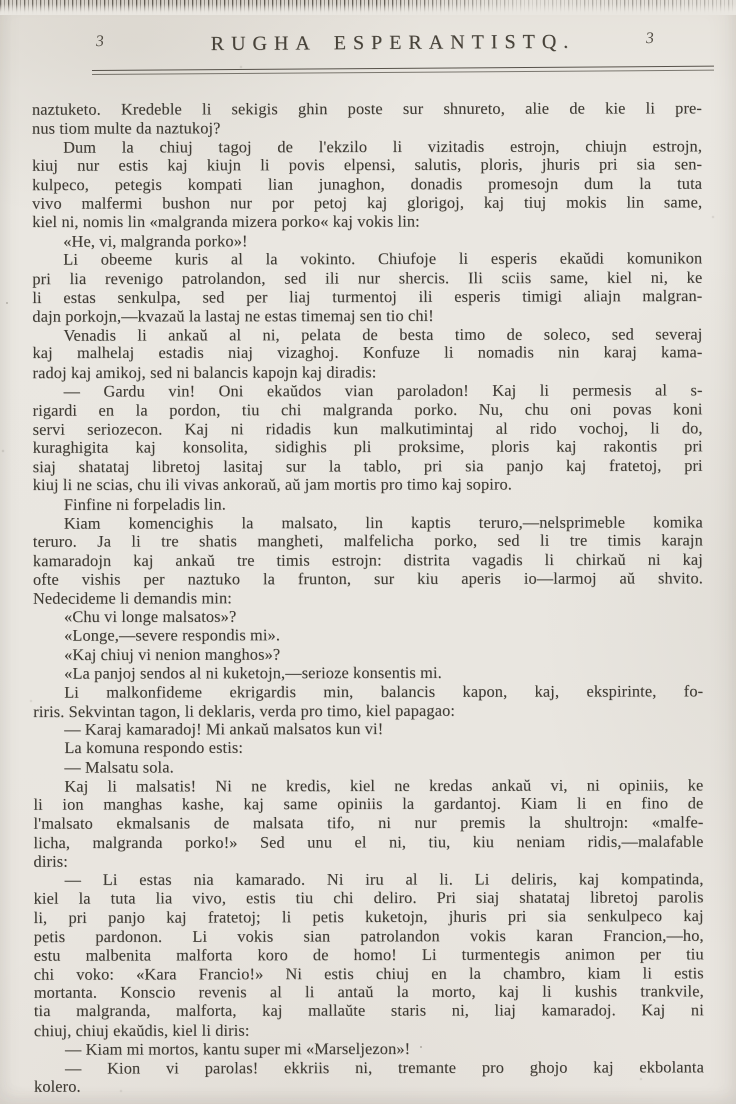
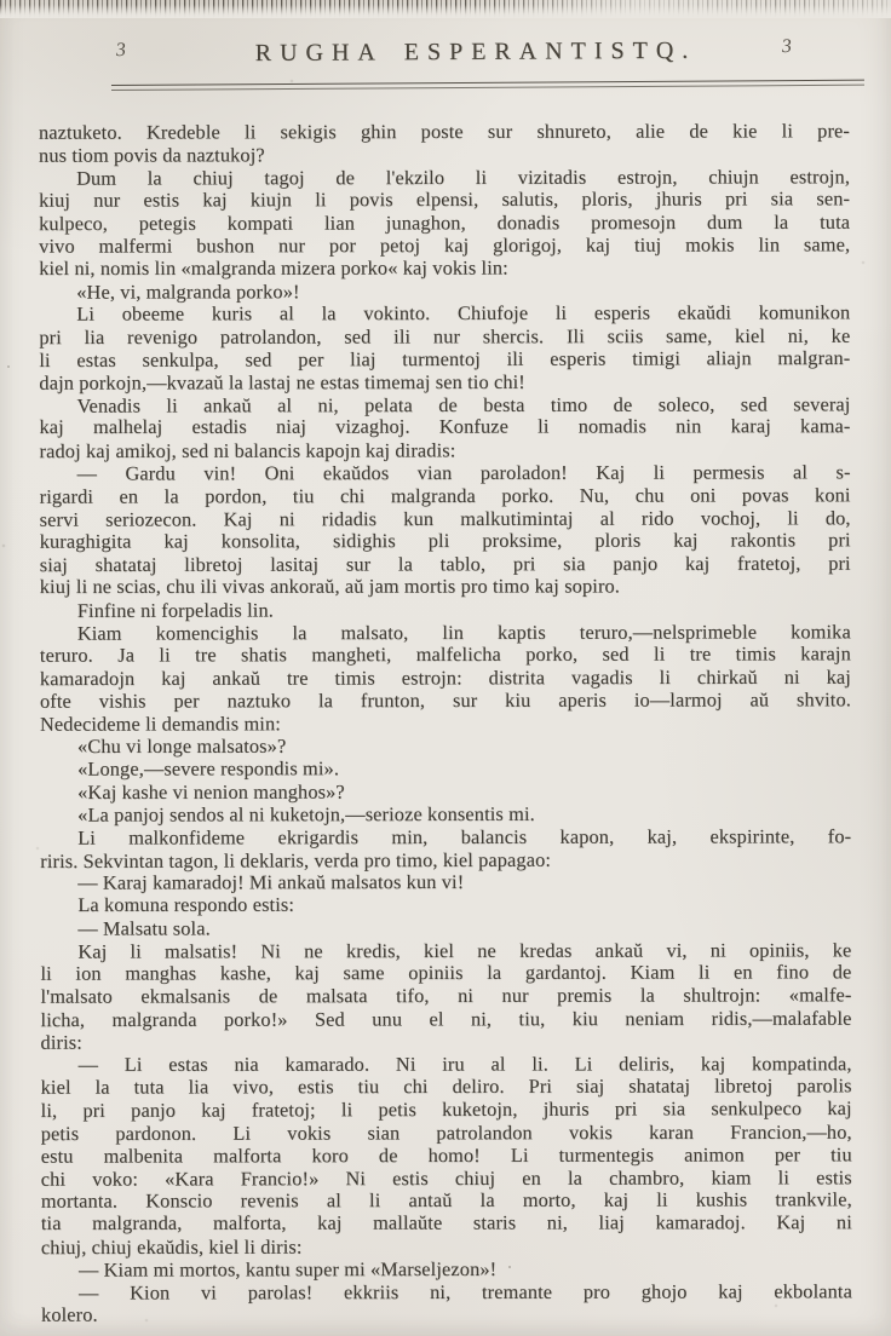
  RUGHA ESPERANTISTQ.
  naztuketo. Kredeble li sekigis ghin poste sur shnureto, alie de kie li pre-
- nus tiom multe da naztukoj?
+ nus tiom povis da naztukoj?
  Dum la chiuj tagoj de l'ekzilo li vizitadis estrojn, chiujn estrojn,
  kiuj nur estis kaj kiujn li povis elpensi, salutis, ploris, jhuris pri sia sen-
  kulpeco, petegis kompati lian junaghon, donadis promesojn dum la tuta
  vivo malfermi bushon nur por petoj kaj glorigoj, kaj tiuj mokis lin same,
  kiel ni, nomis lin «malgranda mizera porko« kaj vokis lin:
  «He, vi, malgranda porko»!
  Li obeeme kuris al la vokinto. Chiufoje li esperis ekaŭdi komunikon
  pri lia revenigo patrolandon, sed ili nur shercis. Ili sciis same, kiel ni, ke
  li estas senkulpa, sed per liaj turmentoj ili esperis timigi aliajn malgran-
  dajn porkojn,—kvazaŭ la lastaj ne estas timemaj sen tio chi!
  Venadis li ankaŭ al ni, pelata de besta timo de soleco, sed severaj
  kaj malhelaj estadis niaj vizaghoj. Konfuze li nomadis nin karaj kama-
  radoj kaj amikoj, sed ni balancis kapojn kaj diradis:
  — Gardu vin! Oni ekaŭdos vian paroladon! Kaj li permesis al s-
  rigardi en la pordon, tiu chi malgranda porko. Nu, chu oni povas koni
  servi seriozecon. Kaj ni ridadis kun malkutimintaj al rido vochoj, li do,
  kuraghigita kaj konsolita, sidighis pli proksime, ploris kaj rakontis pri
  siaj shatataj libretoj lasitaj sur la tablo, pri sia panjo kaj fratetoj, pri
  kiuj li ne scias, chu ili vivas ankoraŭ, aŭ jam mortis pro timo kaj sopiro.
  Finfine ni forpeladis lin.
  Kiam komencighis la malsato, lin kaptis teruro,—nelsprimeble komika
  teruro. Ja li tre shatis mangheti, malfelicha porko, sed li tre timis karajn
  kamaradojn kaj ankaŭ tre timis estrojn: distrita vagadis li chirkaŭ ni kaj
  ofte vishis per naztuko la frunton, sur kiu aperis io—larmoj aŭ shvito.
  Nedecideme li demandis min:
  «Chu vi longe malsatos»?
  «Longe,—severe respondis mi».
- «Kaj chiuj vi nenion manghos»?
+ «Kaj kashe vi nenion manghos»?
  «La panjoj sendos al ni kuketojn,—serioze konsentis mi.
  Li malkonfideme ekrigardis min, balancis kapon, kaj, ekspirinte, fo-
  riris. Sekvintan tagon, li deklaris, verda pro timo, kiel papagao:
  — Karaj kamaradoj! Mi ankaŭ malsatos kun vi!
  La komuna respondo estis:
  — Malsatu sola.
  Kaj li malsatis! Ni ne kredis, kiel ne kredas ankaŭ vi, ni opiniis, ke
  li ion manghas kashe, kaj same opiniis la gardantoj. Kiam li en fino de
  l'malsato ekmalsanis de malsata tifo, ni nur premis la shultrojn: «malfe-
  licha, malgranda porko!» Sed unu el ni, tiu, kiu neniam ridis,—malafable
  diris:
  — Li estas nia kamarado. Ni iru al li. Li deliris, kaj kompatinda,
  kiel la tuta lia vivo, estis tiu chi deliro. Pri siaj shatataj libretoj parolis
  li, pri panjo kaj fratetoj; li petis kuketojn, jhuris pri sia senkulpeco kaj
  petis pardonon. Li vokis sian patrolandon vokis karan Francion,—ho,
  estu malbenita malforta koro de homo! Li turmentegis animon per tiu
  chi voko: «Kara Francio!» Ni estis chiuj en la chambro, kiam li estis
  mortanta. Konscio revenis al li antaŭ la morto, kaj li kushis trankvile,
  tia malgranda, malforta, kaj mallaŭte staris ni, liaj kamaradoj. Kaj ni
  chiuj, chiuj ekaŭdis, kiel li diris:
  — Kiam mi mortos, kantu super mi «Marseljezon»!
  — Kion vi parolas! ekkriis ni, tremante pro ghojo kaj ekbolanta
  kolero.
